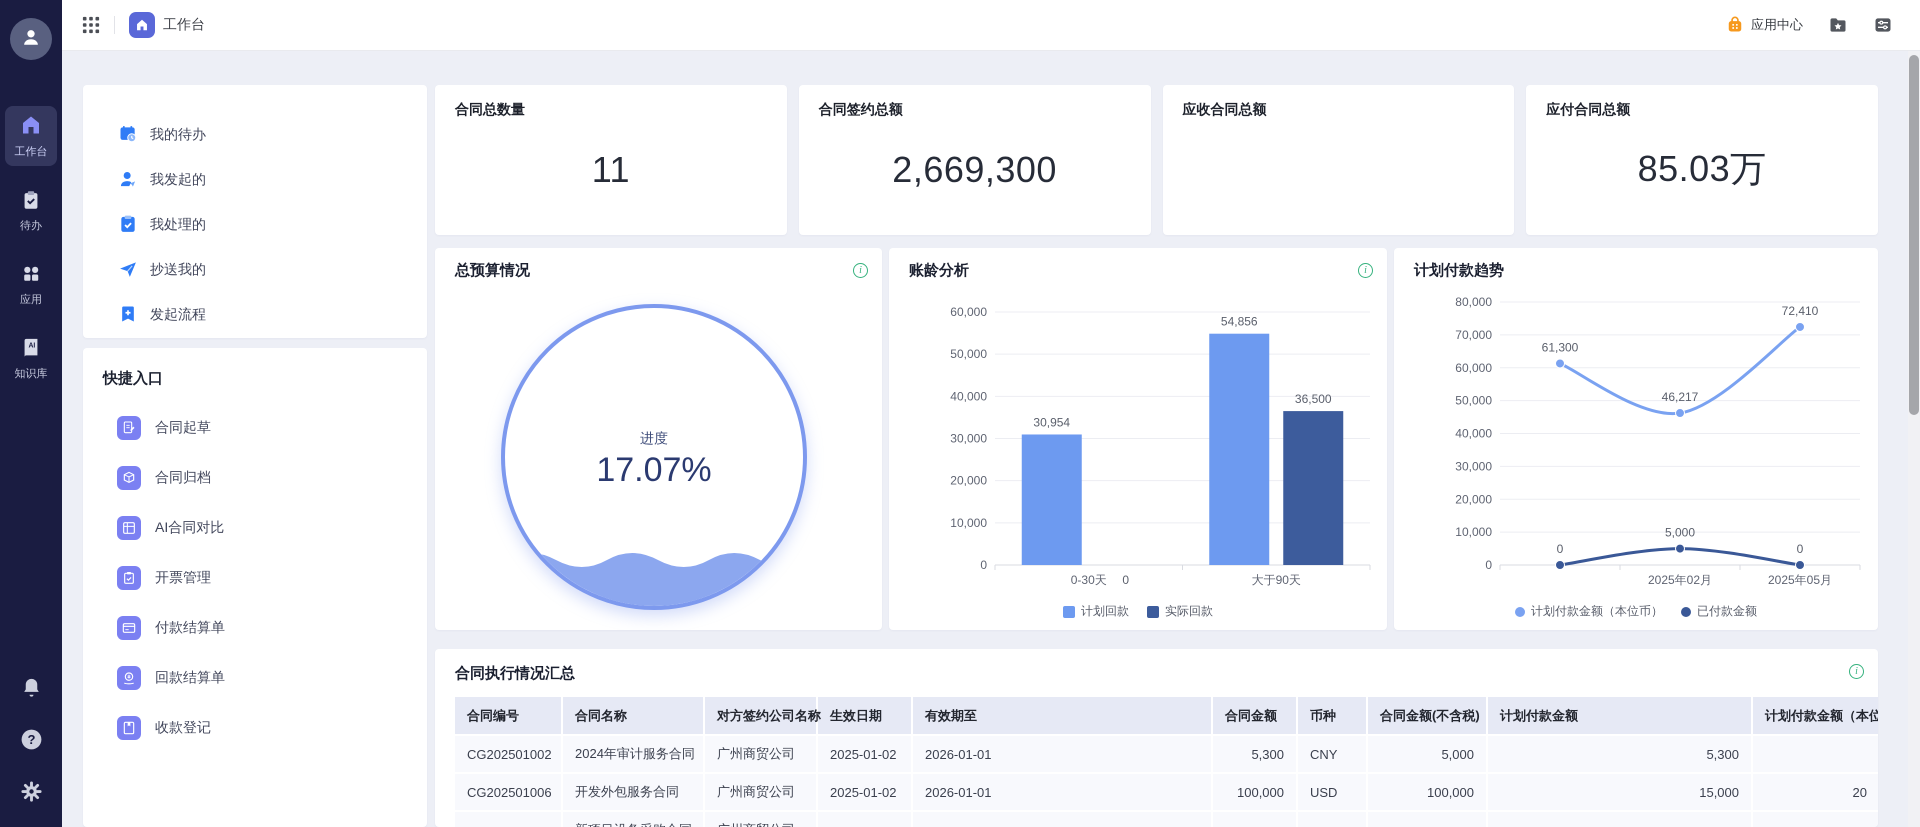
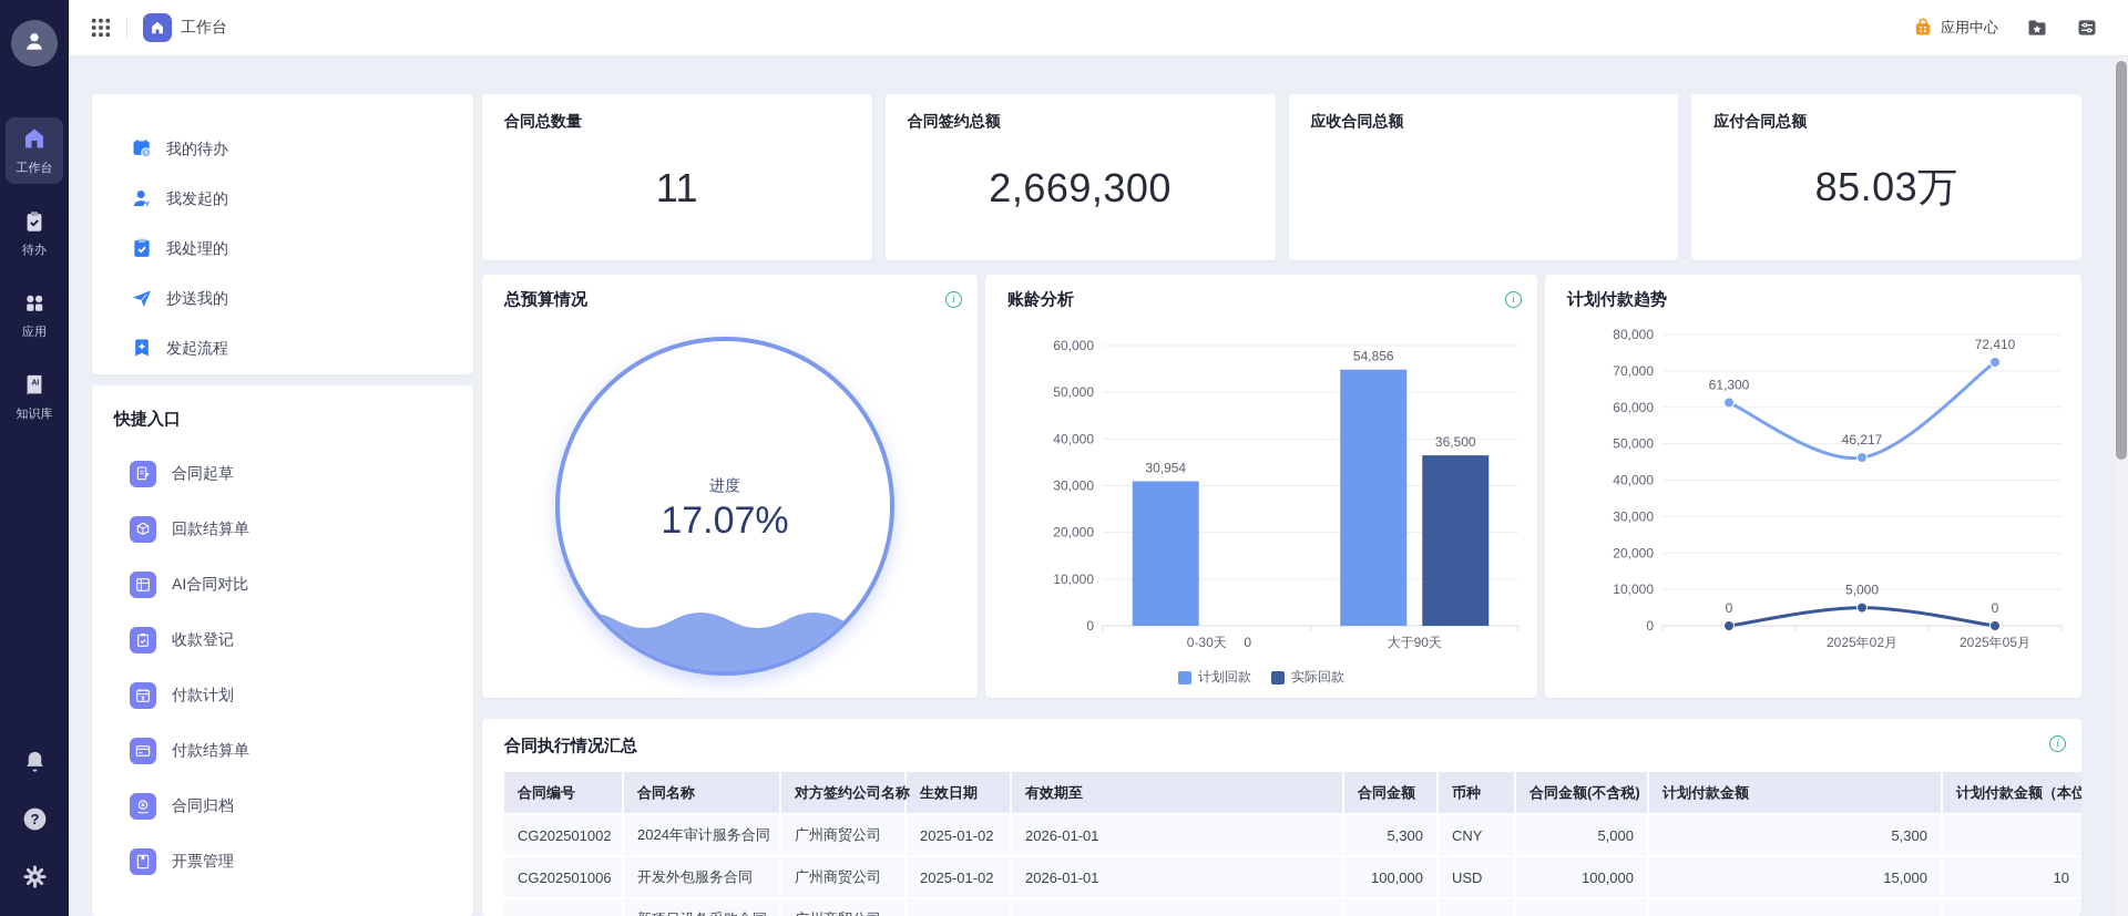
  工作台
  待办
  应用
  知识库
  ?
  工作台
  应用中心
  我的待办
  我发起的
  我处理的
  抄送我的
  发起流程
  快捷入口
  合同起草
- 合同归档
+ 回款结算单
  AI合同对比
- 开票管理
+ 收款登记
+ 付款计划
  付款结算单
- 回款结算单
+ 合同归档
- 收款登记
+ 开票管理
  合同总数量
  11
  合同签约总额
  2,669,300
  应收合同总额
  应付合同总额
  85.03万
  总预算情况
  i
  进度
  17.07%
  账龄分析
  i
  0
  10,000
  20,000
  30,000
  40,000
  50,000
  60,000
  0-30天
  大于90天
  30,954
  54,856
  0
  36,500
  计划回款
  实际回款
  计划付款趋势
  0
  10,000
  20,000
  30,000
  40,000
  50,000
  60,000
  70,000
  80,000
  2025年02月
  2025年05月
  61,300
  46,217
  72,410
  0
  5,000
  0
- 计划付款金额（本位币）
- 已付款金额
  合同执行情况汇总
  i
  合同编号	合同名称	对方签约公司名称	生效日期	有效期至	合同金额	币种	合同金额(不含税)	计划付款金额	计划付款金额（本位
  CG202501002	2024年审计服务合同	广州商贸公司	2025-01-02	2026-01-01	5,300	CNY	5,000	5,300
- CG202501006	开发外包服务合同	广州商贸公司	2025-01-02	2026-01-01	100,000	USD	100,000	15,000	20
+ CG202501006	开发外包服务合同	广州商贸公司	2025-01-02	2026-01-01	100,000	USD	100,000	15,000	10
